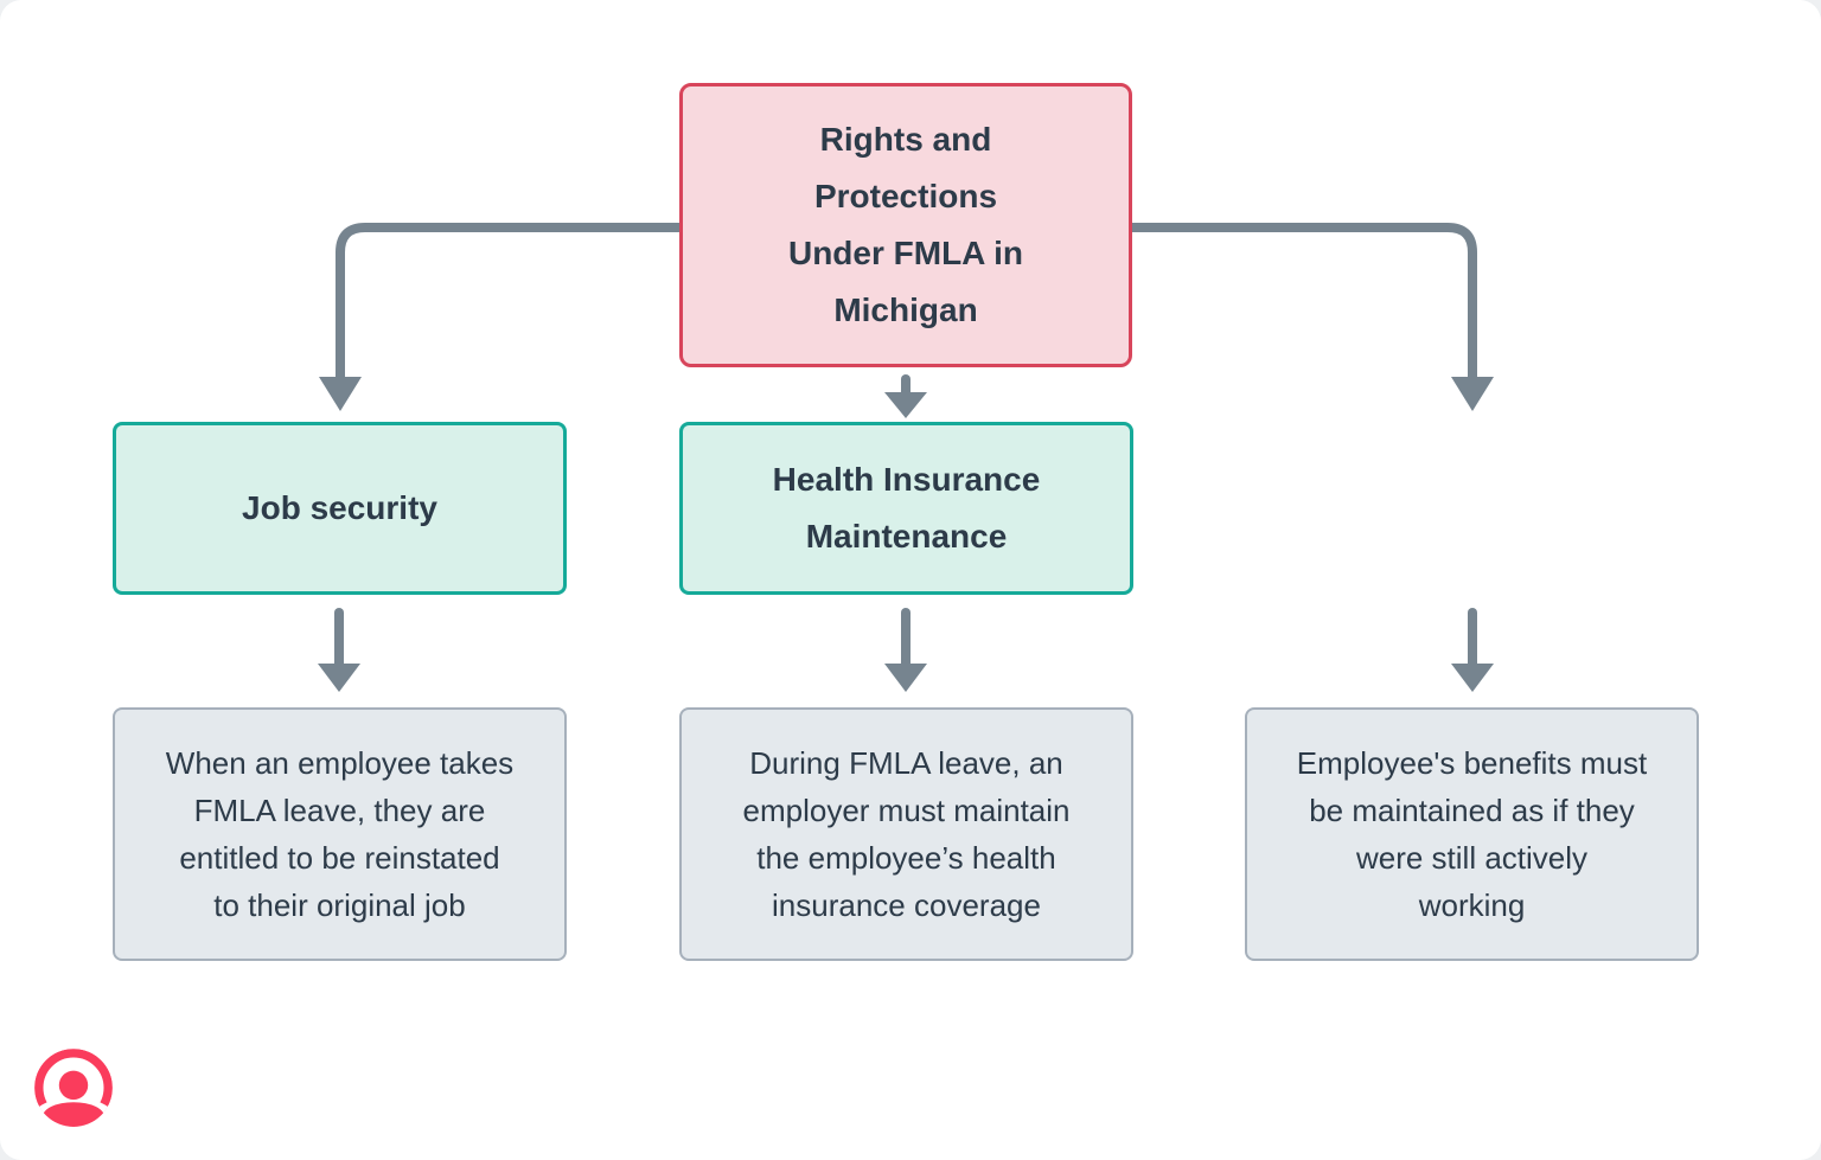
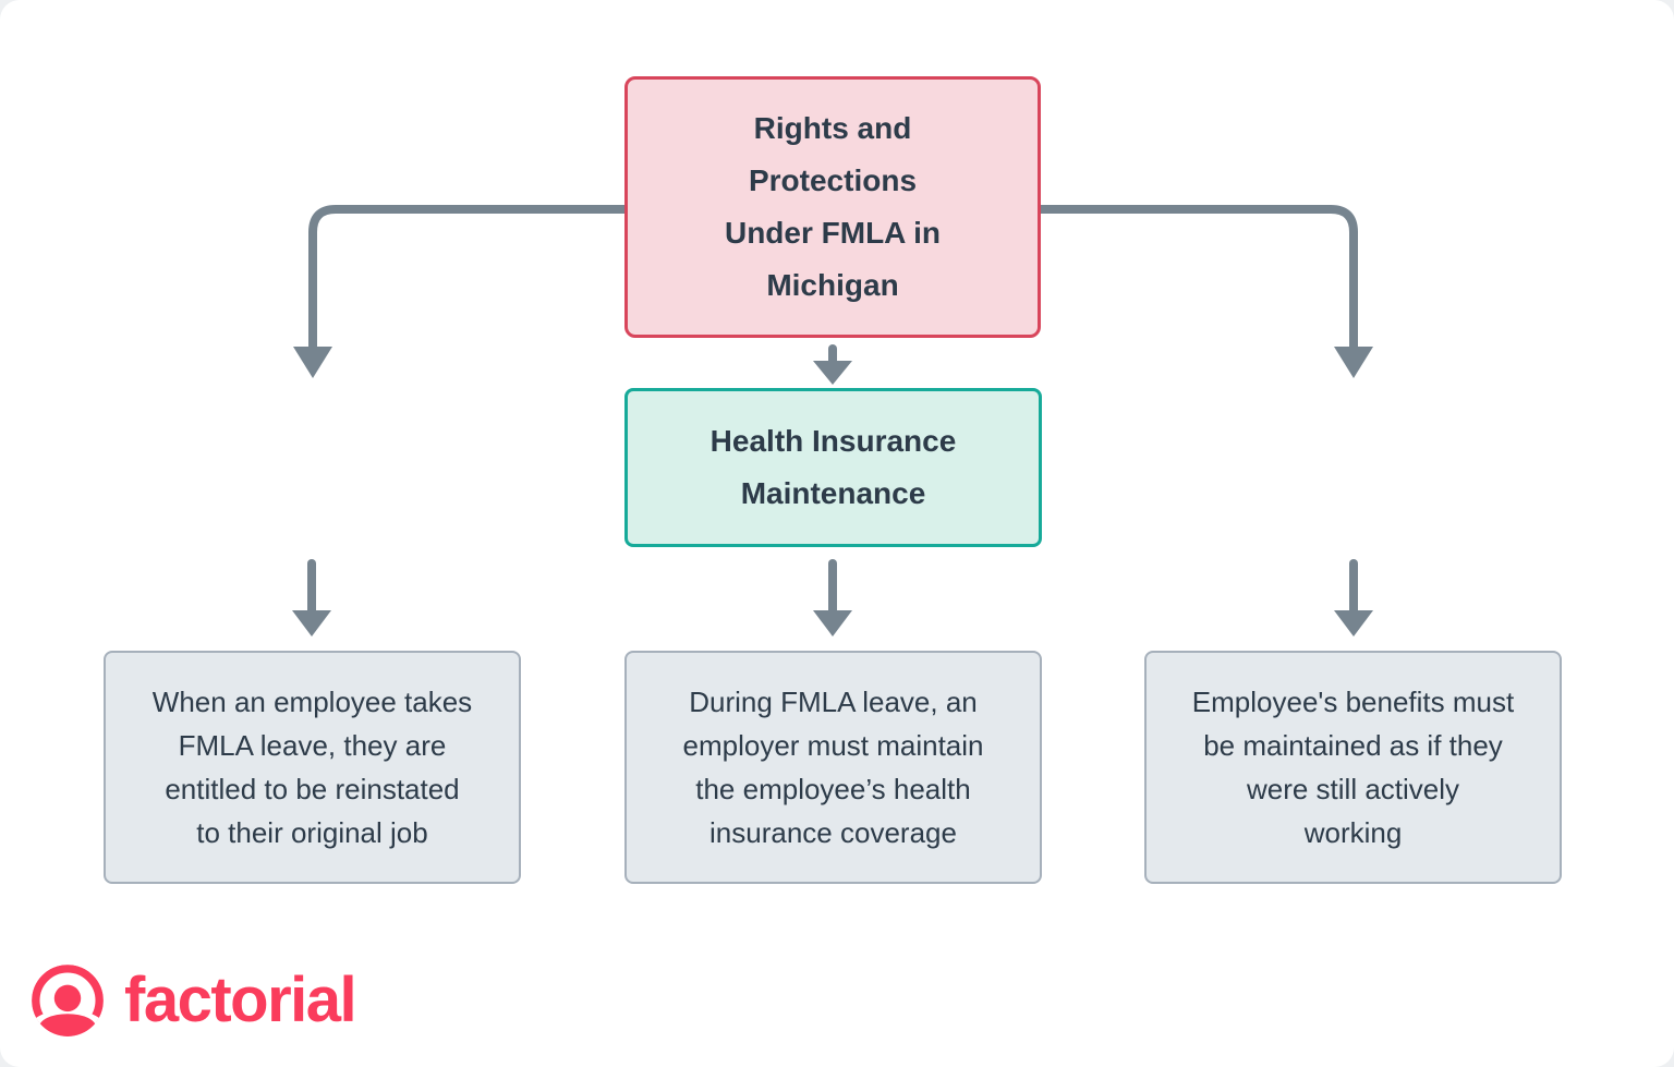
  Rights and
  Protections
  Under FMLA in
  Michigan
- Job security
  Health Insurance
  Maintenance
  When an employee takes
  FMLA leave, they are
  entitled to be reinstated
  to their original job
  During FMLA leave, an
  employer must maintain
  the employee’s health
  insurance coverage
  Employee's benefits must
  be maintained as if they
  were still actively
  working
+ factorial
